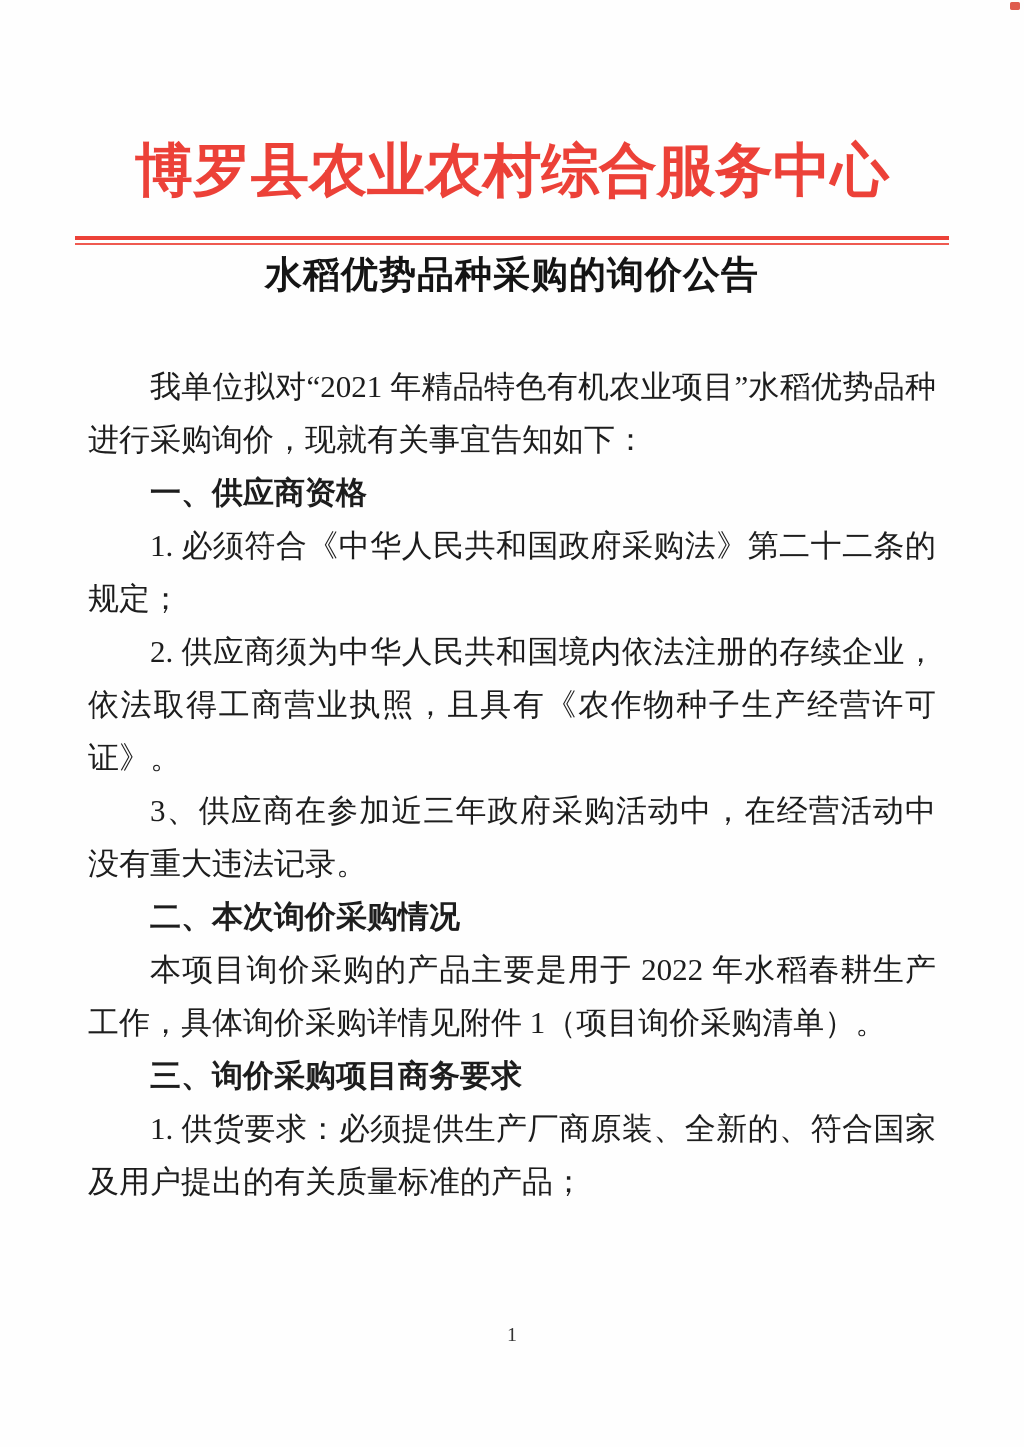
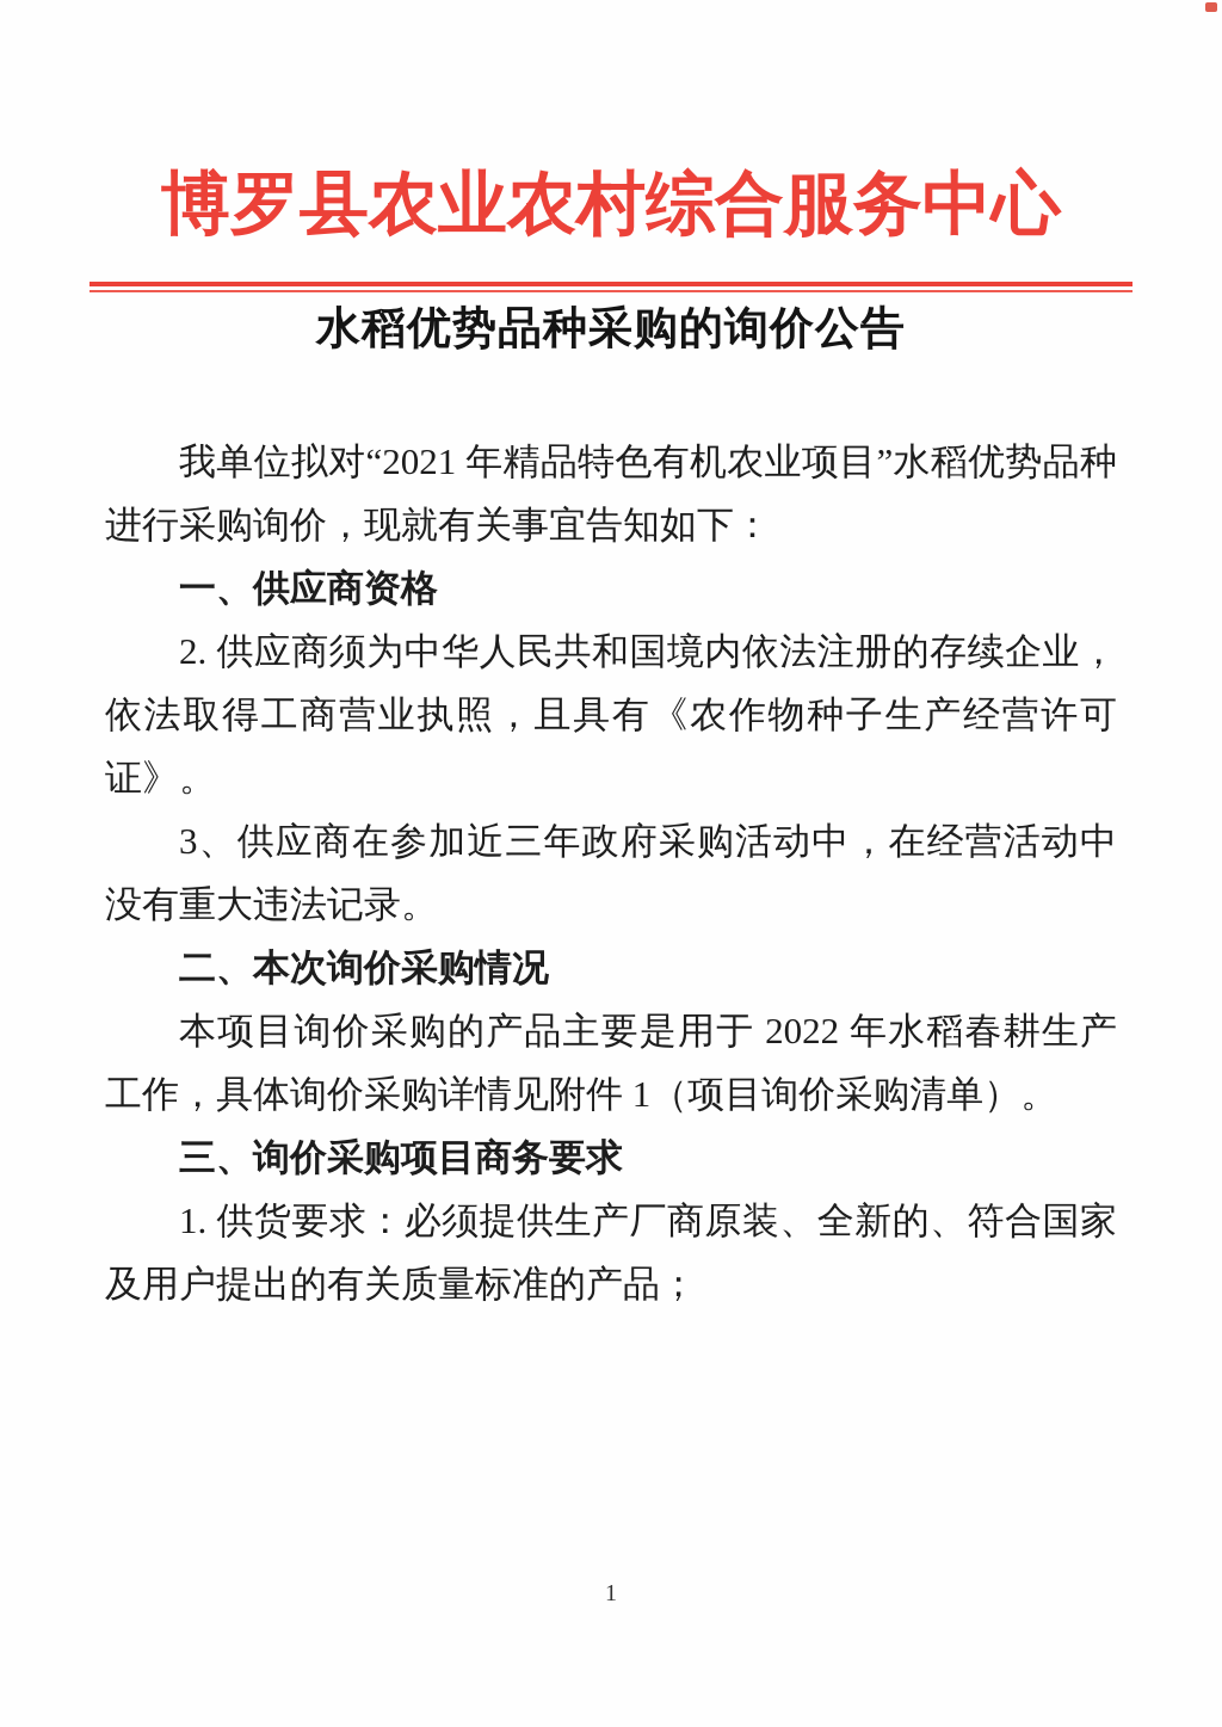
  博罗县农业农村综合服务中心
  水稻优势品种采购的询价公告
  我单位拟对“2021 年精品特色有机农业项目”水稻优势品种进行采购询价，现就有关事宜告知如下：
  一、供应商资格
- 1. 必须符合《中华人民共和国政府采购法》第二十二条的规定；
  2. 供应商须为中华人民共和国境内依法注册的存续企业，依法取得工商营业执照，且具有《农作物种子生产经营许可证》。
  3、供应商在参加近三年政府采购活动中，在经营活动中没有重大违法记录。
  二、本次询价采购情况
  本项目询价采购的产品主要是用于 2022 年水稻春耕生产工作，具体询价采购详情见附件 1（项目询价采购清单）。
  三、询价采购项目商务要求
  1. 供货要求：必须提供生产厂商原装、全新的、符合国家及用户提出的有关质量标准的产品；
  1
